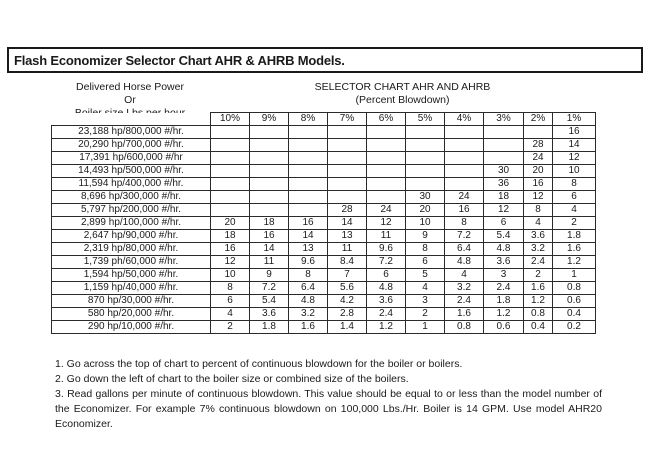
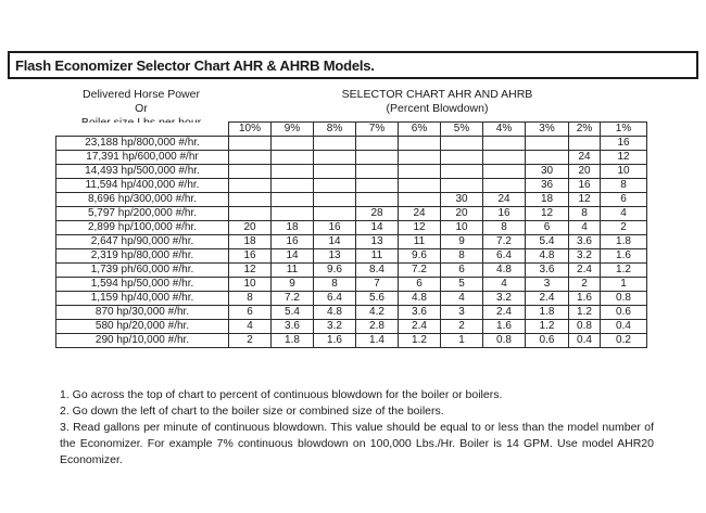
  Flash Economizer Selector Chart AHR & AHRB Models.
  Delivered Horse Power
  Or
  SELECTOR CHART AHR AND AHRB
  (Percent Blowdown)
  	10%	9%	8%	7%	6%	5%	4%	3%	2%	1%
  23,188 hp/800,000 #/hr.										16
- 20,290 hp/700,000 #/hr.									28	14
  17,391 hp/600,000 #/hr									24	12
  14,493 hp/500,000 #/hr.								30	20	10
  11,594 hp/400,000 #/hr.								36	16	8
  8,696 hp/300,000 #/hr.						30	24	18	12	6
  5,797 hp/200,000 #/hr.				28	24	20	16	12	8	4
  2,899 hp/100,000 #/hr.	20	18	16	14	12	10	8	6	4	2
  2,647 hp/90,000 #/hr.	18	16	14	13	11	9	7.2	5.4	3.6	1.8
  2,319 hp/80,000 #/hr.	16	14	13	11	9.6	8	6.4	4.8	3.2	1.6
  1,739 ph/60,000 #/hr.	12	11	9.6	8.4	7.2	6	4.8	3.6	2.4	1.2
  1,594 hp/50,000 #/hr.	10	9	8	7	6	5	4	3	2	1
  1,159 hp/40,000 #/hr.	8	7.2	6.4	5.6	4.8	4	3.2	2.4	1.6	0.8
  870 hp/30,000 #/hr.	6	5.4	4.8	4.2	3.6	3	2.4	1.8	1.2	0.6
  580 hp/20,000 #/hr.	4	3.6	3.2	2.8	2.4	2	1.6	1.2	0.8	0.4
  290 hp/10,000 #/hr.	2	1.8	1.6	1.4	1.2	1	0.8	0.6	0.4	0.2
  1. Go across the top of chart to percent of continuous blowdown for the boiler or boilers.
  2. Go down the left of chart to the boiler size or combined size of the boilers.
  3. Read gallons per minute of continuous blowdown. This value should be equal to or less than the model number of the Economizer. For example 7% continuous blowdown on 100,000 Lbs./Hr. Boiler is 14 GPM. Use model AHR20 Economizer.
